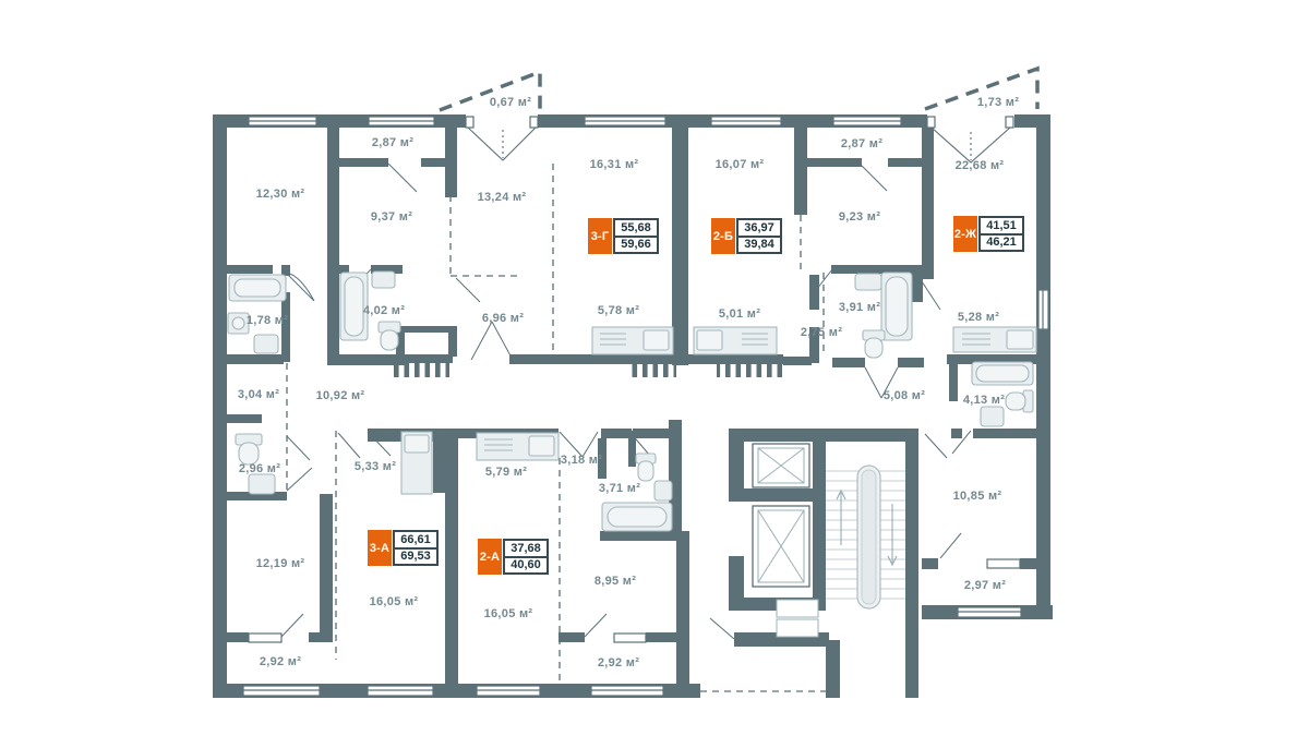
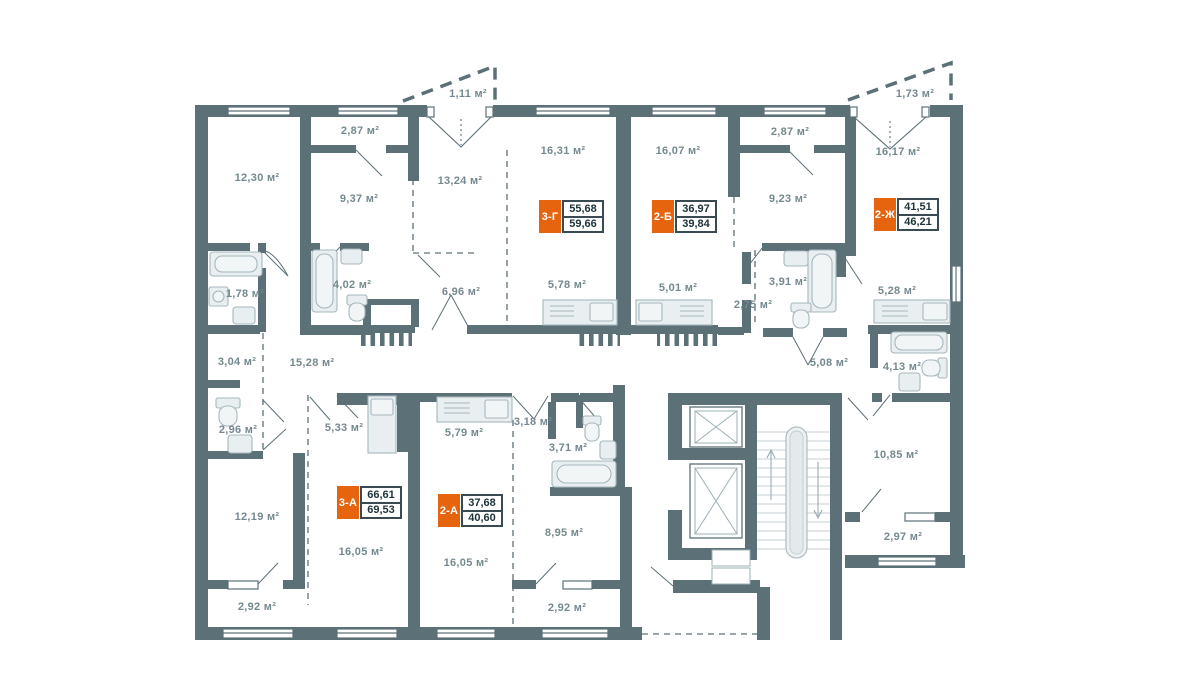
  12,30 м²
  2,87 м²
  9,37 м²
  13,24 м²
- 0,67 м²
+ 1,11 м²
  16,31 м²
  16,07 м²
  2,87 м²
  9,23 м²
- 22,68 м²
+ 16,17 м²
  1,73 м²
  1,78 м²
  4,02 м²
  6,96 м²
  5,78 м²
  5,01 м²
  3,91 м²
  2,75 м²
  5,28 м²
  3,04 м²
- 10,92 м²
+ 15,28 м²
  5,08 м²
  4,13 м²
  2,96 м²
  5,33 м²
  5,79 м²
  3,18 м²
  3,71 м²
  10,85 м²
  12,19 м²
  16,05 м²
  16,05 м²
  8,95 м²
  2,92 м²
  2,92 м²
  2,97 м²
  3-Г
  55,68
  59,66
  2-Б
  36,97
  39,84
  2-Ж
  41,51
  46,21
  3-А
  66,61
  69,53
  2-А
  37,68
  40,60
